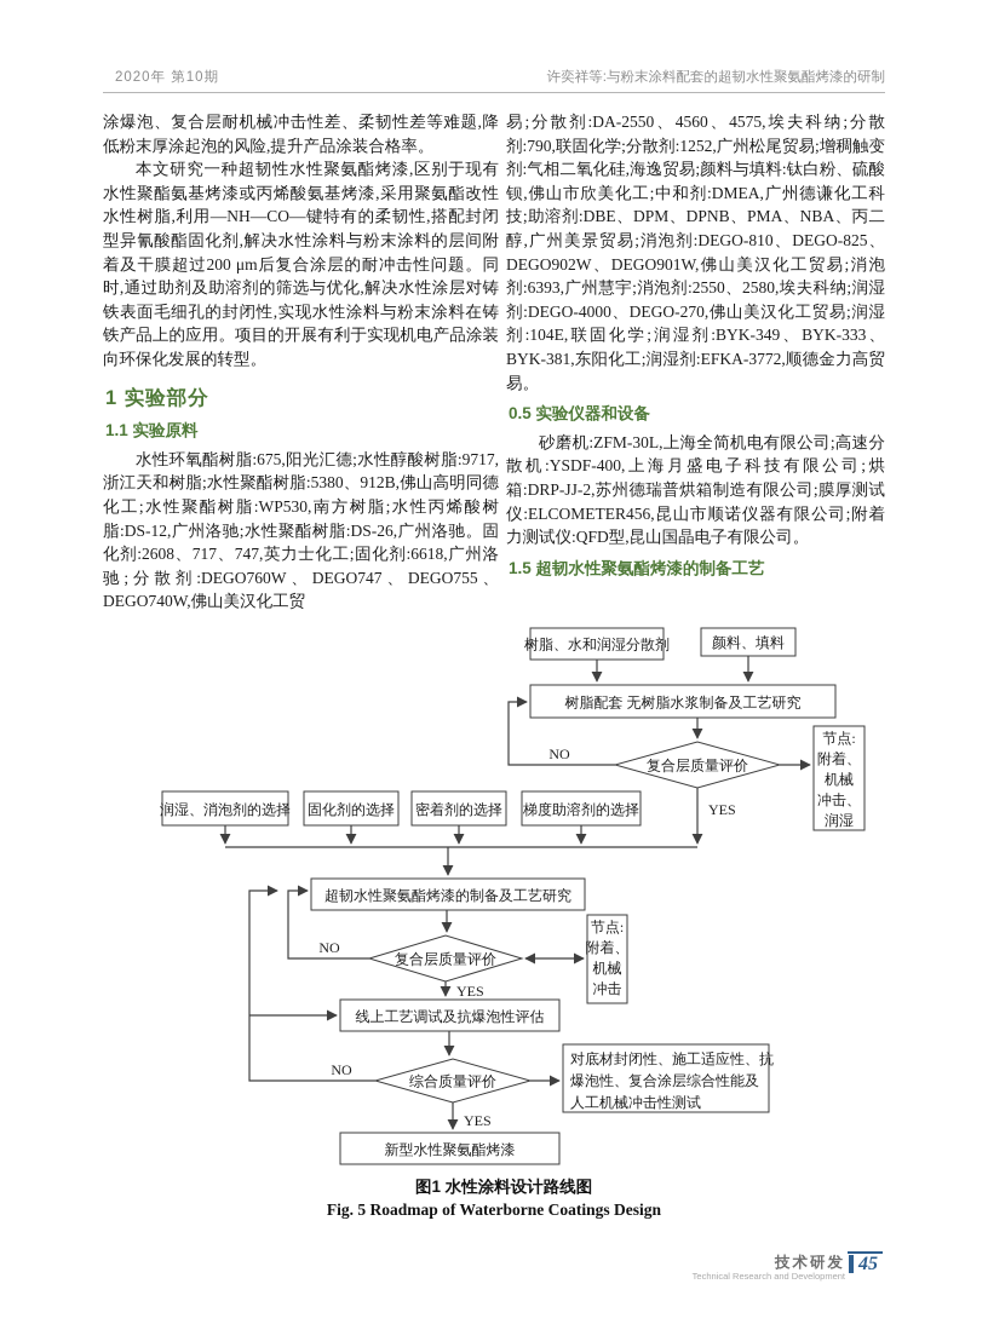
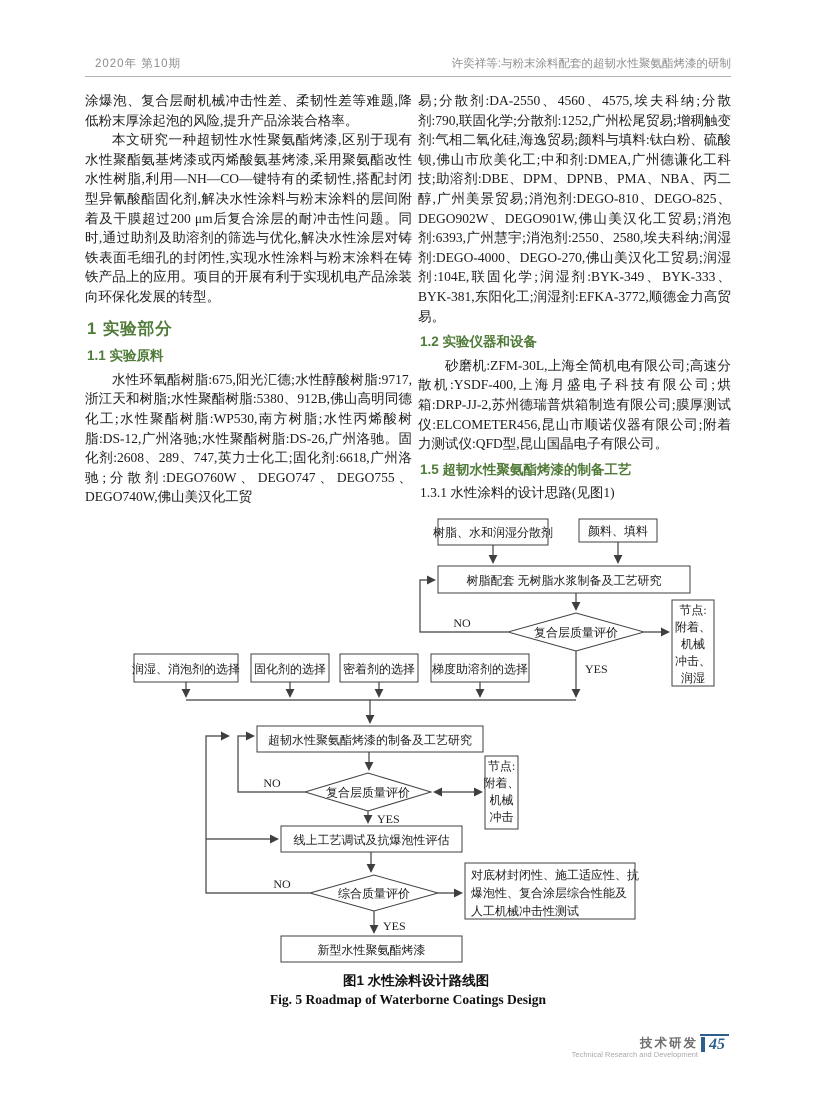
  2020年 第10期
  许奕祥等:与粉末涂料配套的超韧水性聚氨酯烤漆的研制
  涂爆泡、复合层耐机械冲击性差、柔韧性差等难题,降低粉末厚涂起泡的风险,提升产品涂装合格率。
  本文研究一种超韧性水性聚氨酯烤漆,区别于现有水性聚酯氨基烤漆或丙烯酸氨基烤漆,采用聚氨酯改性水性树脂,利用—NH—CO—键特有的柔韧性,搭配封闭型异氰酸酯固化剂,解决水性涂料与粉末涂料的层间附着及干膜超过200 μm后复合涂层的耐冲击性问题。同时,通过助剂及助溶剂的筛选与优化,解决水性涂层对铸铁表面毛细孔的封闭性,实现水性涂料与粉末涂料在铸铁产品上的应用。项目的开展有利于实现机电产品涂装向环保化发展的转型。
  1 实验部分
  1.1 实验原料
- 水性环氧酯树脂:675,阳光汇德;水性醇酸树脂:9717,浙江天和树脂;水性聚酯树脂:5380、912B,佛山高明同德化工;水性聚酯树脂:WP530,南方树脂;水性丙烯酸树脂:DS-12,广州洛驰;水性聚酯树脂:DS-26,广州洛驰。固化剂:2608、717、747,英力士化工;固化剂:6618,广州洛驰;分散剂:DEGO760W、DEGO747、DEGO755、DEGO740W,佛山美汉化工贸
+ 水性环氧酯树脂:675,阳光汇德;水性醇酸树脂:9717,浙江天和树脂;水性聚酯树脂:5380、912B,佛山高明同德化工;水性聚酯树脂:WP530,南方树脂;水性丙烯酸树脂:DS-12,广州洛驰;水性聚酯树脂:DS-26,广州洛驰。固化剂:2608、289、747,英力士化工;固化剂:6618,广州洛驰;分散剂:DEGO760W、DEGO747、DEGO755、DEGO740W,佛山美汉化工贸
  易;分散剂:DA-2550、4560、4575,埃夫科纳;分散剂:790,联固化学;分散剂:1252,广州松尾贸易;增稠触变剂:气相二氧化硅,海逸贸易;颜料与填料:钛白粉、硫酸钡,佛山市欣美化工;中和剂:DMEA,广州德谦化工科技;助溶剂:DBE、DPM、DPNB、PMA、NBA、丙二醇,广州美景贸易;消泡剂:DEGO-810、DEGO-825、DEGO902W、DEGO901W,佛山美汉化工贸易;消泡剂:6393,广州慧宇;消泡剂:2550、2580,埃夫科纳;润湿剂:DEGO-4000、DEGO-270,佛山美汉化工贸易;润湿剂:104E,联固化学;润湿剂:BYK-349、BYK-333、BYK-381,东阳化工;润湿剂:EFKA-3772,顺德金力高贸易。
- 0.5 实验仪器和设备
+ 1.2 实验仪器和设备
  砂磨机:ZFM-30L,上海全简机电有限公司;高速分散机:YSDF-400,上海月盛电子科技有限公司;烘箱:DRP-JJ-2,苏州德瑞普烘箱制造有限公司;膜厚测试仪:ELCOMETER456,昆山市顺诺仪器有限公司;附着力测试仪:QFD型,昆山国晶电子有限公司。
  1.5 超韧水性聚氨酯烤漆的制备工艺
+ 1.3.1 水性涂料的设计思路(见图1)
  树脂、水和润湿分散剂
  颜料、填料
  树脂配套 无树脂水浆制备及工艺研究
  复合层质量评价
  节点:
  附着、
  机械
  冲击、
  润湿
  NO
  YES
  润湿、消泡剂的选择
  固化剂的选择
  密着剂的选择
  梯度助溶剂的选择
  超韧水性聚氨酯烤漆的制备及工艺研究
  复合层质量评价
  节点:
  附着、
  机械
  冲击
  NO
  YES
  线上工艺调试及抗爆泡性评估
  综合质量评价
  NO
  对底材封闭性、施工适应性、抗
  爆泡性、复合涂层综合性能及
  人工机械冲击性测试
  YES
  新型水性聚氨酯烤漆
  图1 水性涂料设计路线图
  Fig. 5 Roadmap of Waterborne Coatings Design
  技术研发
  Technical Research and Development
  45
